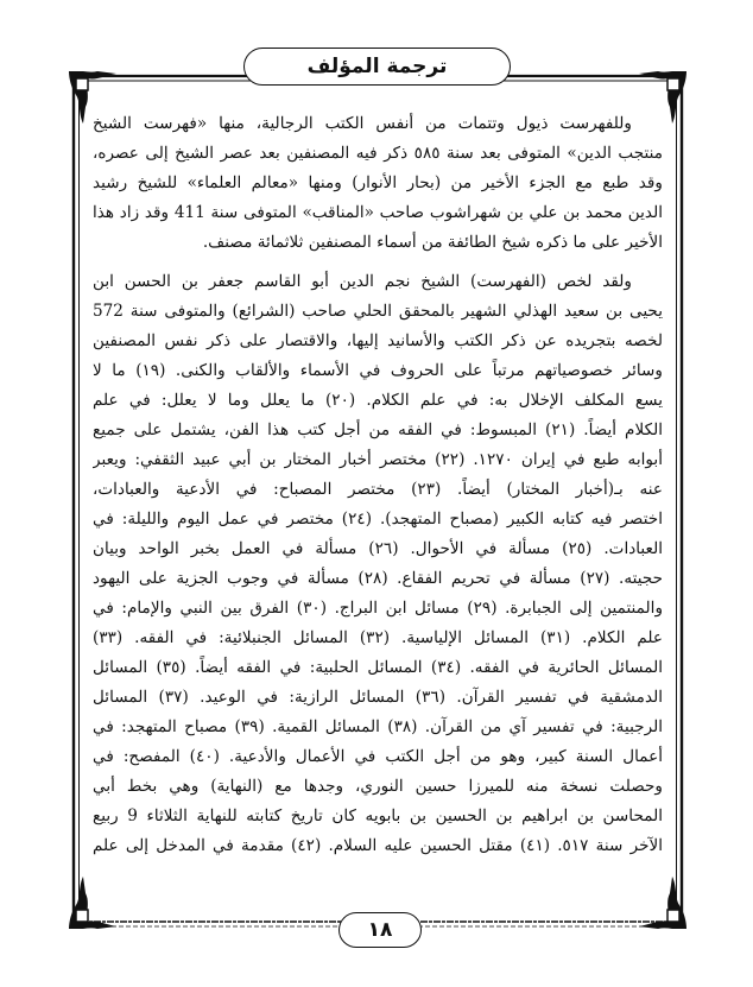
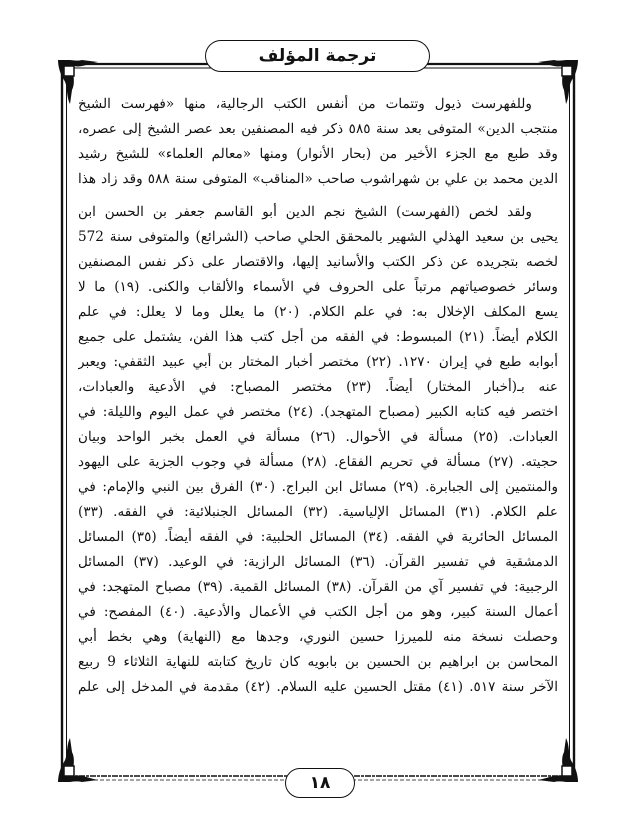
  ترجمة المؤلف
  وللفهرست ذيول وتتمات من أنفس الكتب الرجالية، منها «فهرست الشيخ
  منتجب الدين» المتوفى بعد سنة ٥٨٥ ذكر فيه المصنفين بعد عصر الشيخ إلى عصره،
  وقد طبع مع الجزء الأخير من (بحار الأنوار) ومنها «معالم العلماء» للشيخ رشيد
- الدين محمد بن علي بن شهراشوب صاحب «المناقب» المتوفى سنة 411 وقد زاد هذا
+ الدين محمد بن علي بن شهراشوب صاحب «المناقب» المتوفى سنة ٥٨٨ وقد زاد هذا
- الأخير على ما ذكره شيخ الطائفة من أسماء المصنفين ثلاثمائة مصنف.
  ولقد لخص (الفهرست) الشيخ نجم الدين أبو القاسم جعفر بن الحسن ابن
  يحيى بن سعيد الهذلي الشهير بالمحقق الحلي صاحب (الشرائع) والمتوفى سنة 572
  لخصه بتجريده عن ذكر الكتب والأسانيد إليها، والاقتصار على ذكر نفس المصنفين
  وسائر خصوصياتهم مرتباً على الحروف في الأسماء والألقاب والكنى. (١٩) ما لا
  يسع المكلف الإخلال به: في علم الكلام. (٢٠) ما يعلل وما لا يعلل: في علم
  الكلام أيضاً. (٢١) المبسوط: في الفقه من أجل كتب هذا الفن، يشتمل على جميع
  أبوابه طبع في إيران ١٢٧٠. (٢٢) مختصر أخبار المختار بن أبي عبيد الثقفي: ويعبر
  عنه بـ(أخبار المختار) أيضاً. (٢٣) مختصر المصباح: في الأدعية والعبادات،
  اختصر فيه كتابه الكبير (مصباح المتهجد). (٢٤) مختصر في عمل اليوم والليلة: في
  العبادات. (٢٥) مسألة في الأحوال. (٢٦) مسألة في العمل بخبر الواحد وبيان
  حجيته. (٢٧) مسألة في تحريم الفقاع. (٢٨) مسألة في وجوب الجزية على اليهود
  والمنتمين إلى الجبابرة. (٢٩) مسائل ابن البراج. (٣٠) الفرق بين النبي والإمام: في
  علم الكلام. (٣١) المسائل الإلياسية. (٣٢) المسائل الجنبلائية: في الفقه. (٣٣)
  المسائل الحائرية في الفقه. (٣٤) المسائل الحلبية: في الفقه أيضاً. (٣٥) المسائل
  الدمشقية في تفسير القرآن. (٣٦) المسائل الرازية: في الوعيد. (٣٧) المسائل
  الرجبية: في تفسير آي من القرآن. (٣٨) المسائل القمية. (٣٩) مصباح المتهجد: في
  أعمال السنة كبير، وهو من أجل الكتب في الأعمال والأدعية. (٤٠) المفصح: في
  وحصلت نسخة منه للميرزا حسين النوري، وجدها مع (النهاية) وهي بخط أبي
  المحاسن بن ابراهيم بن الحسين بن بابويه كان تاريخ كتابته للنهاية الثلاثاء 9 ربيع
  الآخر سنة ٥١٧. (٤١) مقتل الحسين عليه السلام. (٤٢) مقدمة في المدخل إلى علم
  ١٨
